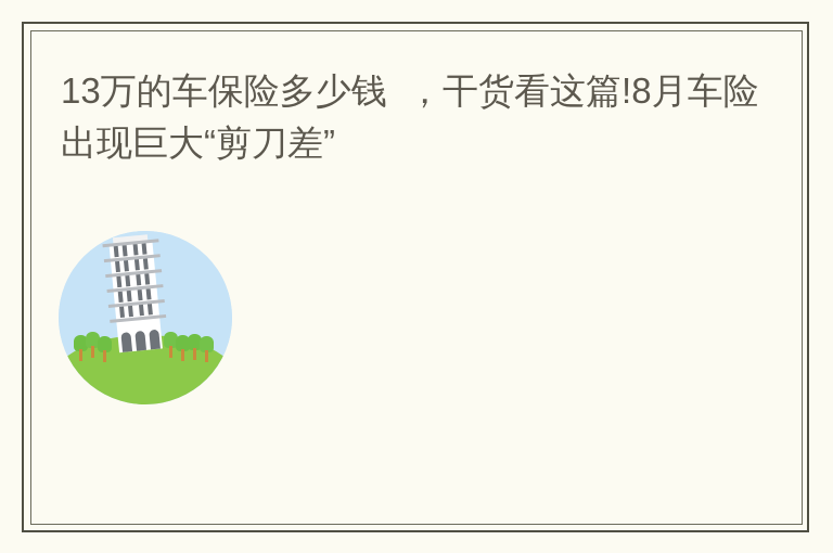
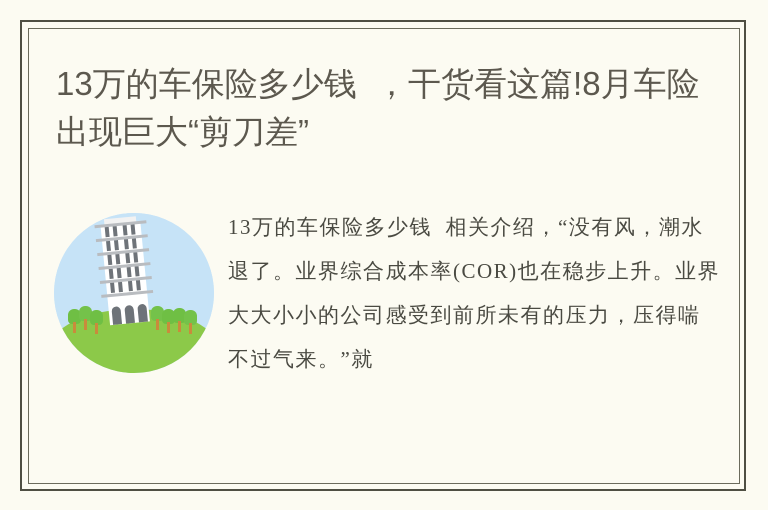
  13万的车保险多少钱 ，干货看这篇!8月车险出现巨大“剪刀差”
+ 13万的车保险多少钱 相关介绍，“没有风，潮水退了。业界综合成本率(COR)也在稳步上升。业界大大小小的公司感受到前所未有的压力，压得喘不过气来。”就
